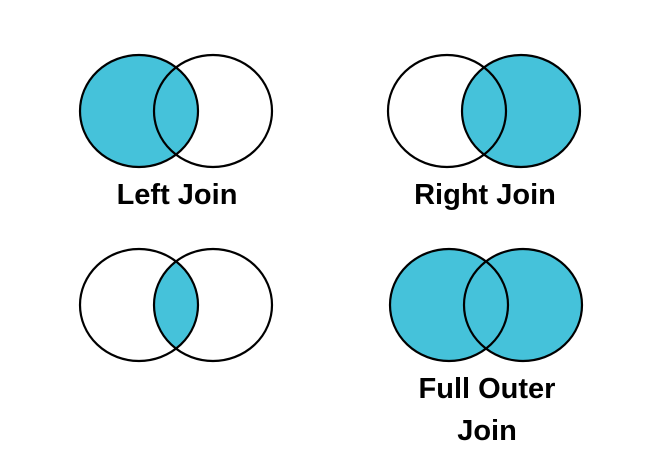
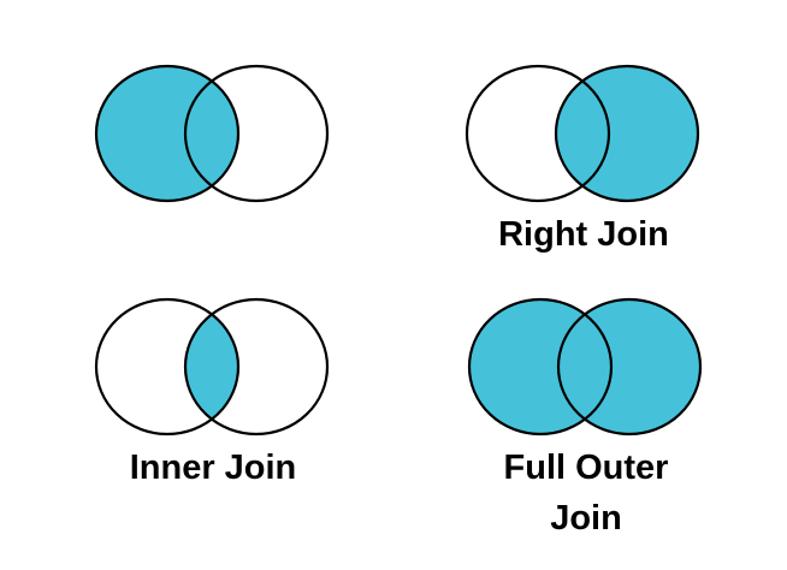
- Left Join
  Right Join
+ Inner Join
  Full Outer Join
